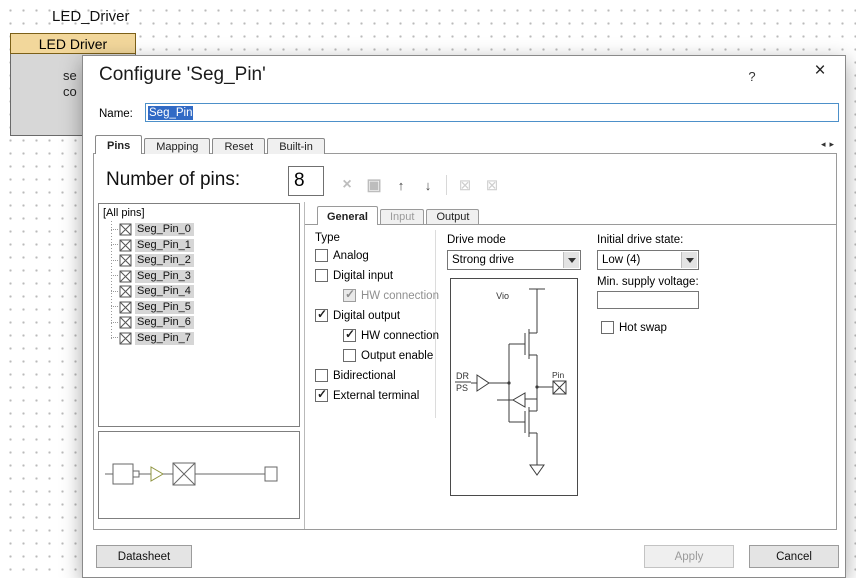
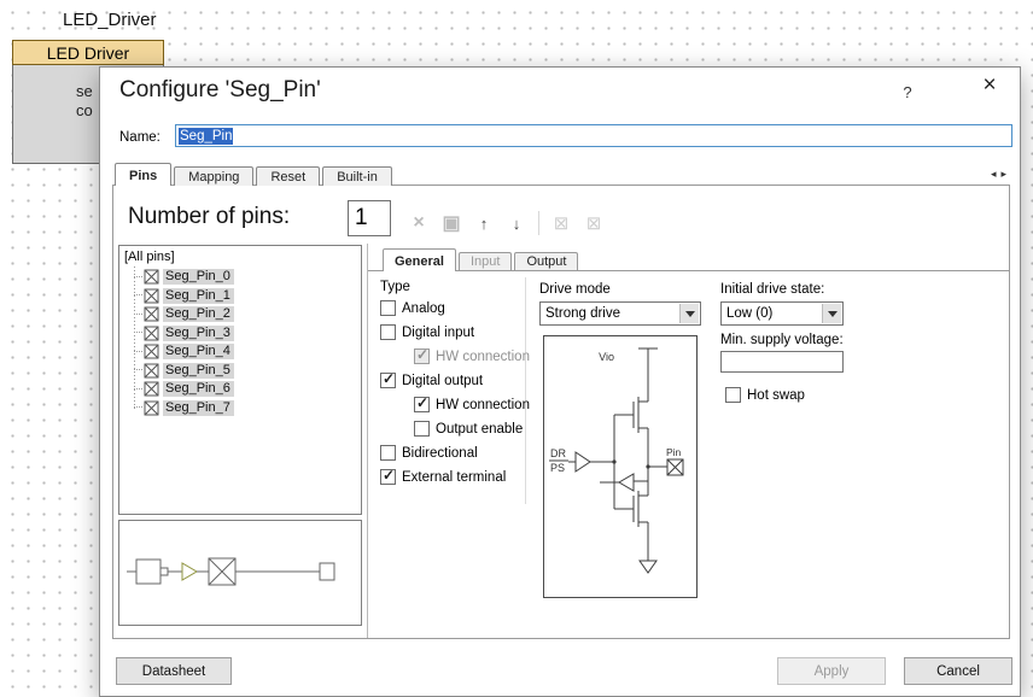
  LED_Driver
  LED Driver
  se
  co
  Configure 'Seg_Pin'
  ?
  ×
  Name:
  Seg_Pin
  Pins
  Mapping
  Reset
  Built-in
  ◂▸
  Number of pins:
- 8
+ 1
  ×
  ▣
  ↑
  ↓
  ⊠
  ⊠
  [All pins]
  Seg_Pin_0
  Seg_Pin_1
  Seg_Pin_2
  Seg_Pin_3
  Seg_Pin_4
  Seg_Pin_5
  Seg_Pin_6
  Seg_Pin_7
  General
  Input
  Output
  Type
  Analog
  Digital input
  HW connection
  Digital output
  HW connection
  Output enable
  Bidirectional
  External terminal
  Drive mode
  Strong drive
  Vio
  DR
  PS
  Pin
  Initial drive state:
- Low (4)
+ Low (0)
  Min. supply voltage:
  Hot swap
  Datasheet
  Apply
  Cancel
